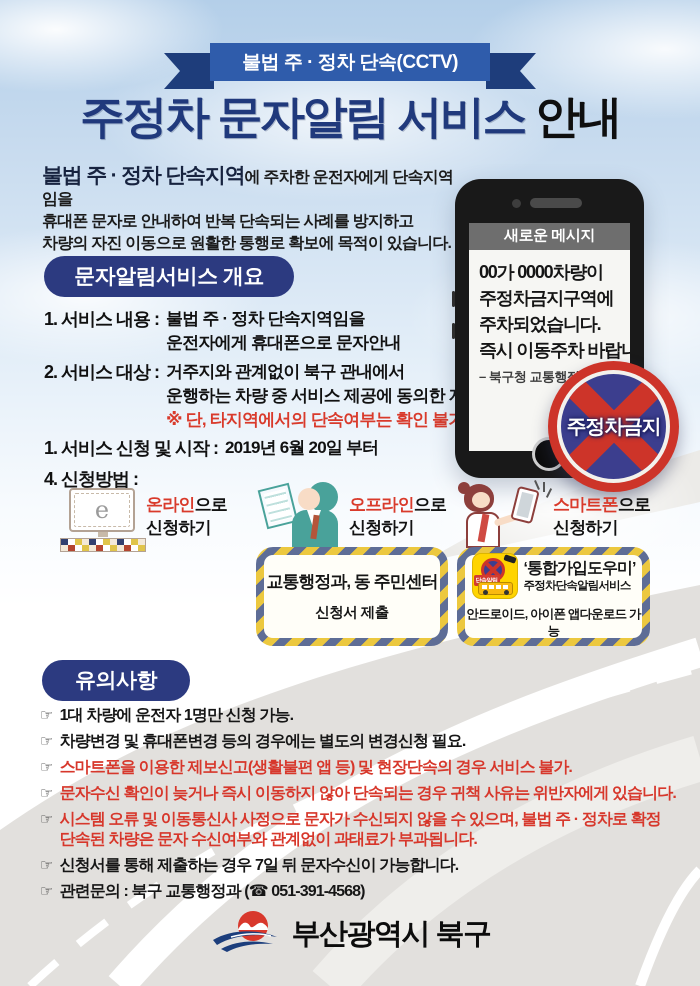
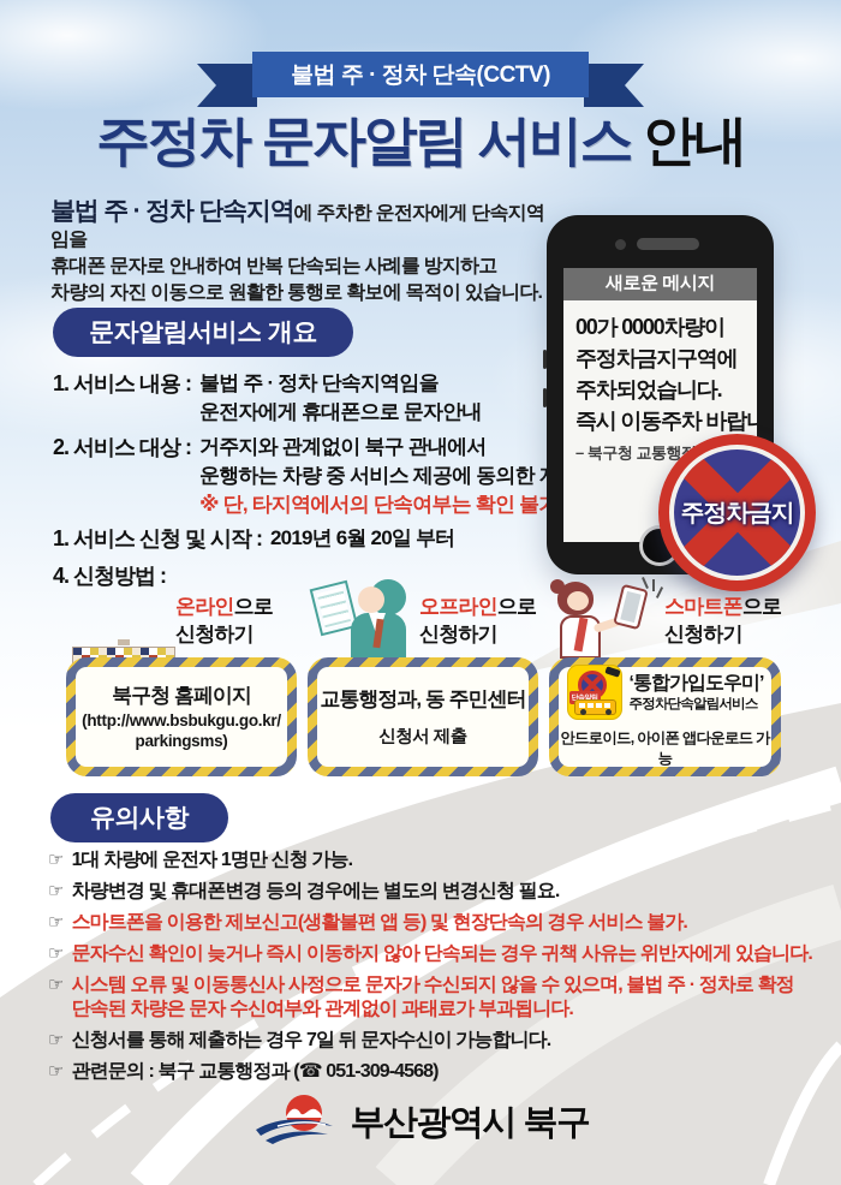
  불법 주 · 정차 단속(CCTV)
  주정차 문자알림 서비스 안내
  불법 주 · 정차 단속지역에 주차한 운전자에게 단속지역임을
  휴대폰 문자로 안내하여 반복 단속되는 사례를 방지하고
  차량의 자진 이동으로 원활한 통행로 확보에 목적이 있습니다.
  문자알림서비스 개요
  1. 서비스 내용 :
  불법 주 · 정차 단속지역임을
  운전자에게 휴대폰으로 문자안내
  2. 서비스 대상 :
  거주지와 관계없이 북구 관내에서
  운행하는 차량 중 서비스 제공에 동의한
  ※ 단, 타지역에서의 단속여부는 확인 불
  1. 서비스 신청 및 시작 :
  2019년 6월 20일 부터
  4. 신청방법 :
  새로운 메시지
  00가 0000차량이
  주정차금지구역에
  주차되었습니다.
  즉시 이동주차 바랍니
  – 북구청 교통행
  주정차금지
- e
  온라인으로
  신청하기
  오프라인으로
  신청하기
  스마트폰으로
  신청하기
+ 북구청 홈페이지
+ (http://www.bsbukgu.go.kr/
+ parkingsms)
  교통행정과, 동 주민센터
  신청서 제출
  ‘통합가입도우미’
  주정차단속알림서비스
  안드로이드, 아이폰 앱다운로드 가능
  유의사항
  ☞
  1대 차량에 운전자 1명만 신청 가능.
  ☞
  차량변경 및 휴대폰변경 등의 경우에는 별도의 변경신청 필요.
  ☞
  스마트폰을 이용한 제보신고(생활불편 앱 등) 및 현장단속의 경우 서비스 불가.
  ☞
  문자수신 확인이 늦거나 즉시 이동하지 않아 단속되는 경우 귀책 사유는 위반자에게 있습니다.
  ☞
  시스템 오류 및 이동통신사 사정으로 문자가 수신되지 않을 수 있으며, 불법 주 · 정차로 확정
  단속된 차량은 문자 수신여부와 관계없이 과태료가 부과됩니다.
  ☞
  신청서를 통해 제출하는 경우 7일 뒤 문자수신이 가능합니다.
  ☞
- 관련문의 : 북구 교통행정과 (☎ 051-391-4568)
+ 관련문의 : 북구 교통행정과 (☎ 051-309-4568)
  부산광역시 북구
